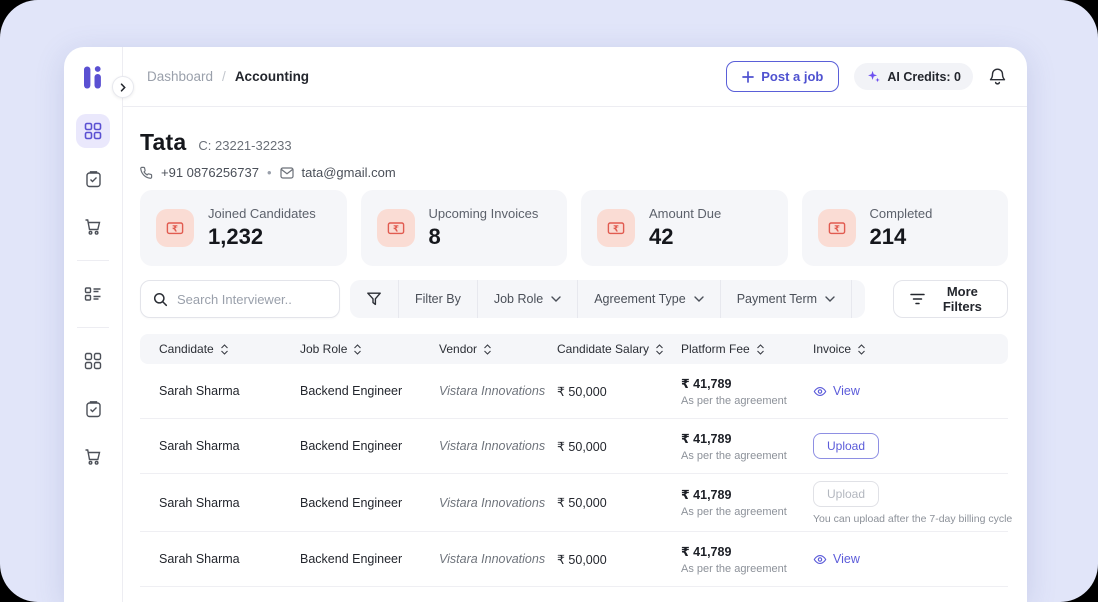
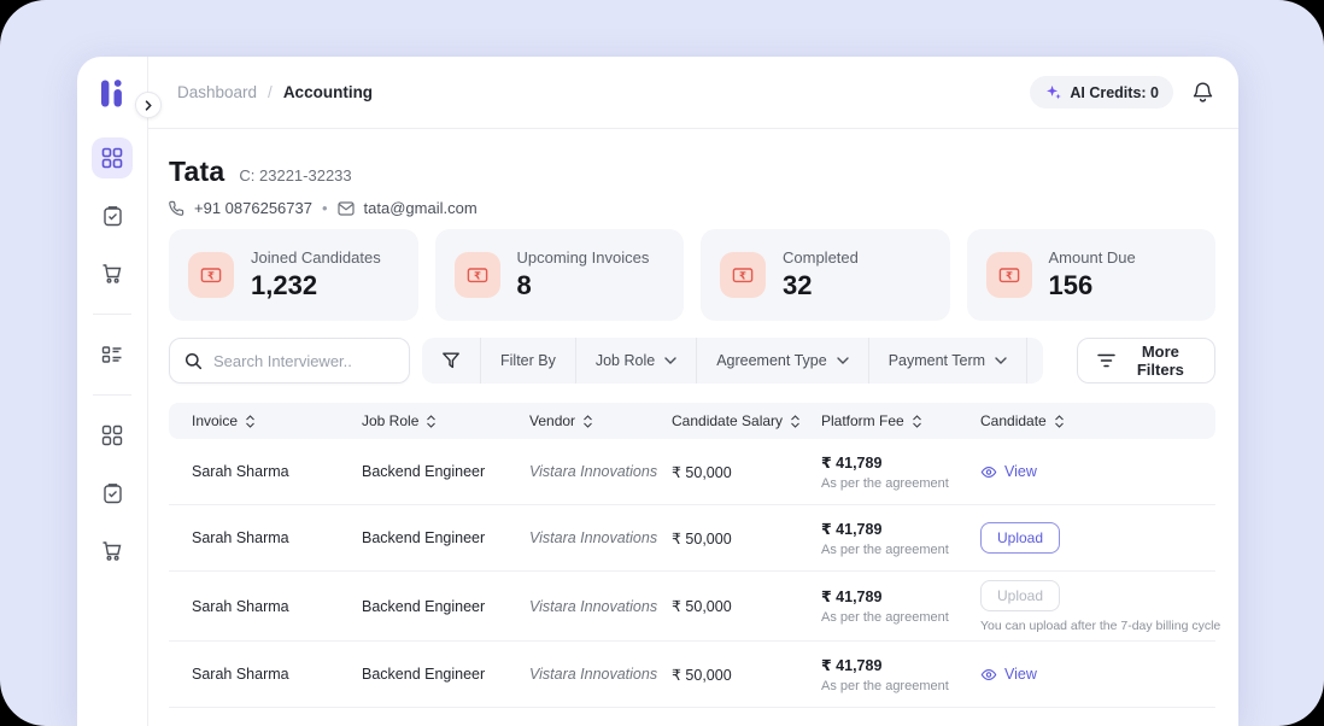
  Dashboard
  /
  Accounting
- Post a job
  AI Credits: 0
  Tata
  C: 23221-32233
  +91 0876256737
  •
  tata@gmail.com
  ₹
  Joined Candidates
  1,232
  ₹
  Upcoming Invoices
  8
  ₹
- Amount Due
+ Completed
- 42
+ 32
  ₹
- Completed
+ Amount Due
- 214
+ 156
  Search Interviewer..
  Filter By
  Job Role
  Agreement Type
  Payment Term
  More Filters
- Candidate
+ Invoice
  Job Role
  Vendor
  Candidate Salary
  Platform Fee
- Invoice
+ Candidate
  Sarah Sharma
  Backend Engineer
  Vistara Innovations
  ₹ 50,000
  ₹ 41,789
  As per the agreement
  View
  Sarah Sharma
  Backend Engineer
  Vistara Innovations
  ₹ 50,000
  ₹ 41,789
  As per the agreement
  Upload
  Sarah Sharma
  Backend Engineer
  Vistara Innovations
  ₹ 50,000
  ₹ 41,789
  As per the agreement
  Upload
  You can upload after the 7-day billing cycle
  Sarah Sharma
  Backend Engineer
  Vistara Innovations
  ₹ 50,000
  ₹ 41,789
  As per the agreement
  View
